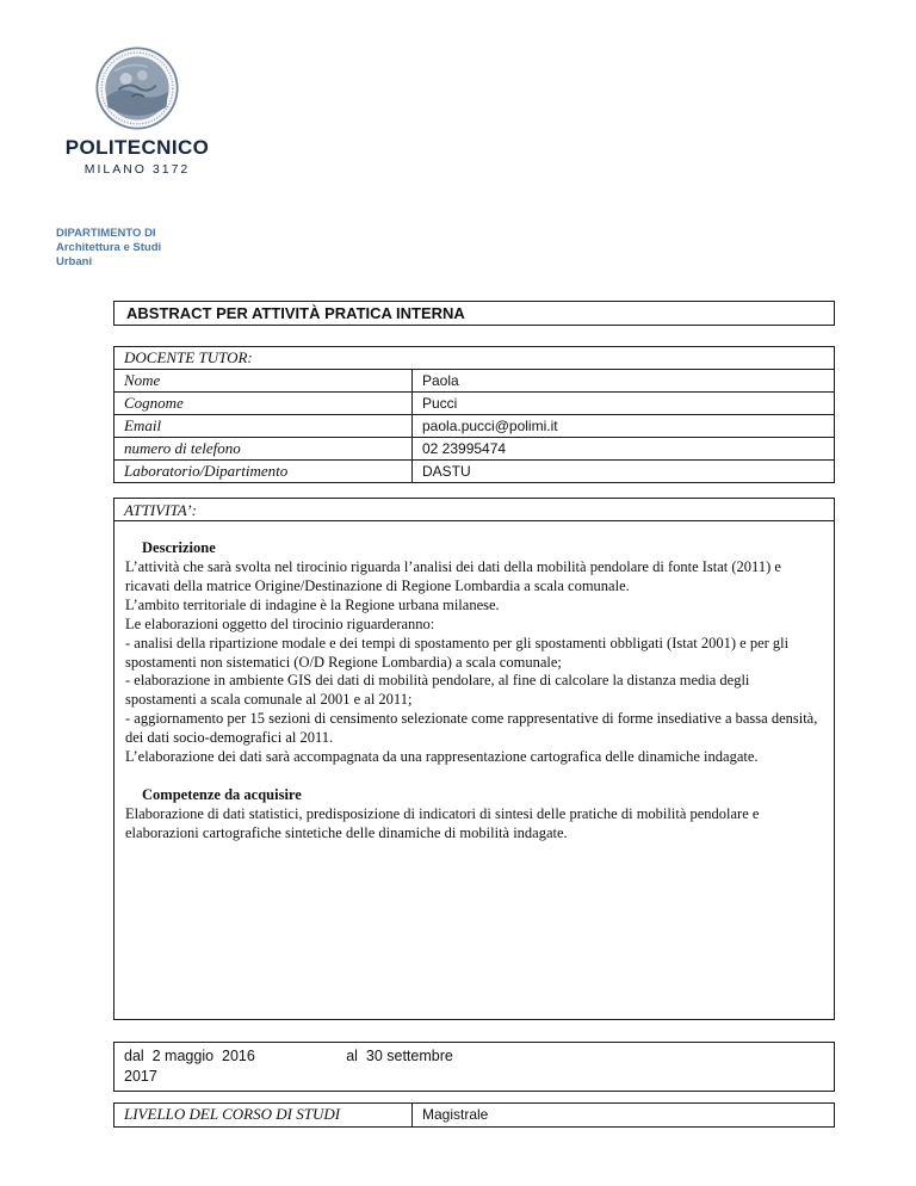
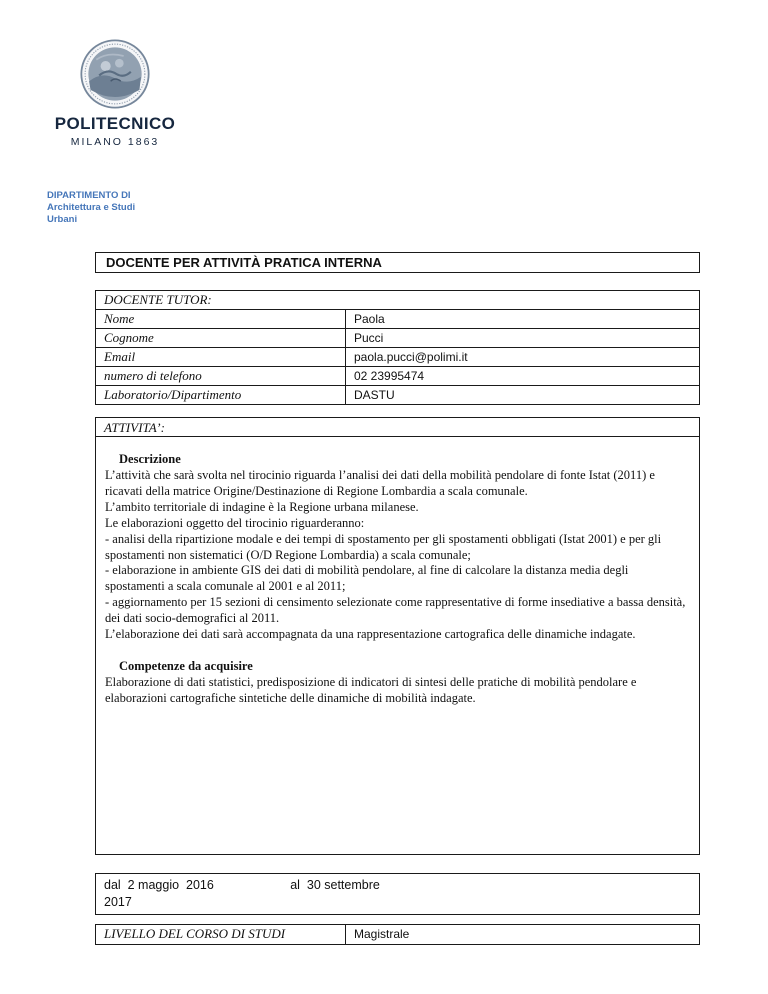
  POLITECNICO
- MILANO 3172
+ MILANO 1863
  DIPARTIMENTO DI
  Architettura e Studi
  Urbani
- ABSTRACT PER ATTIVITÀ PRATICA INTERNA
+ DOCENTE PER ATTIVITÀ PRATICA INTERNA
  DOCENTE TUTOR:
  Nome
  Paola
  Cognome
  Pucci
  Email
  paola.pucci@polimi.it
  numero di telefono
  02 23995474
  Laboratorio/Dipartimento
  DASTU
  ATTIVITA’:
  Descrizione
  L’attività che sarà svolta nel tirocinio riguarda l’analisi dei dati della mobilità pendolare di fonte Istat (2011) e ricavati della matrice Origine/Destinazione di Regione Lombardia a scala comunale.
  L’ambito territoriale di indagine è la Regione urbana milanese.
  Le elaborazioni oggetto del tirocinio riguarderanno:
  - analisi della ripartizione modale e dei tempi di spostamento per gli spostamenti obbligati (Istat 2001) e per gli spostamenti non sistematici (O/D Regione Lombardia) a scala comunale;
  - elaborazione in ambiente GIS dei dati di mobilità pendolare, al fine di calcolare la distanza media degli spostamenti a scala comunale al 2001 e al 2011;
  - aggiornamento per 15 sezioni di censimento selezionate come rappresentative di forme insediative a bassa densità, dei dati socio-demografici al 2011.
  L’elaborazione dei dati sarà accompagnata da una rappresentazione cartografica delle dinamiche indagate.
  Competenze da acquisire
  Elaborazione di dati statistici, predisposizione di indicatori di sintesi delle pratiche di mobilità pendolare e elaborazioni cartografiche sintetiche delle dinamiche di mobilità indagate.
  dal 2 maggio 2016 al 30 settembre
  2017
  LIVELLO DEL CORSO DI STUDI
  Magistrale
